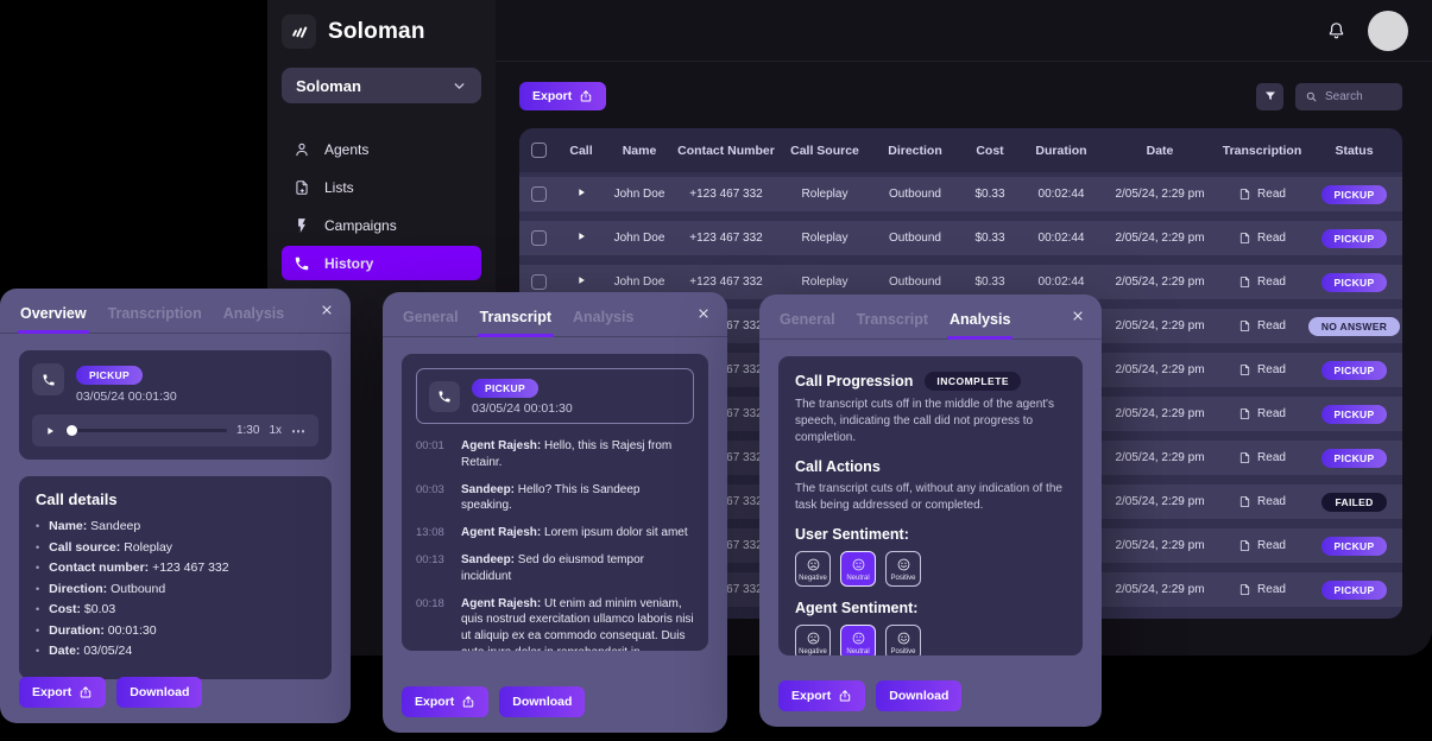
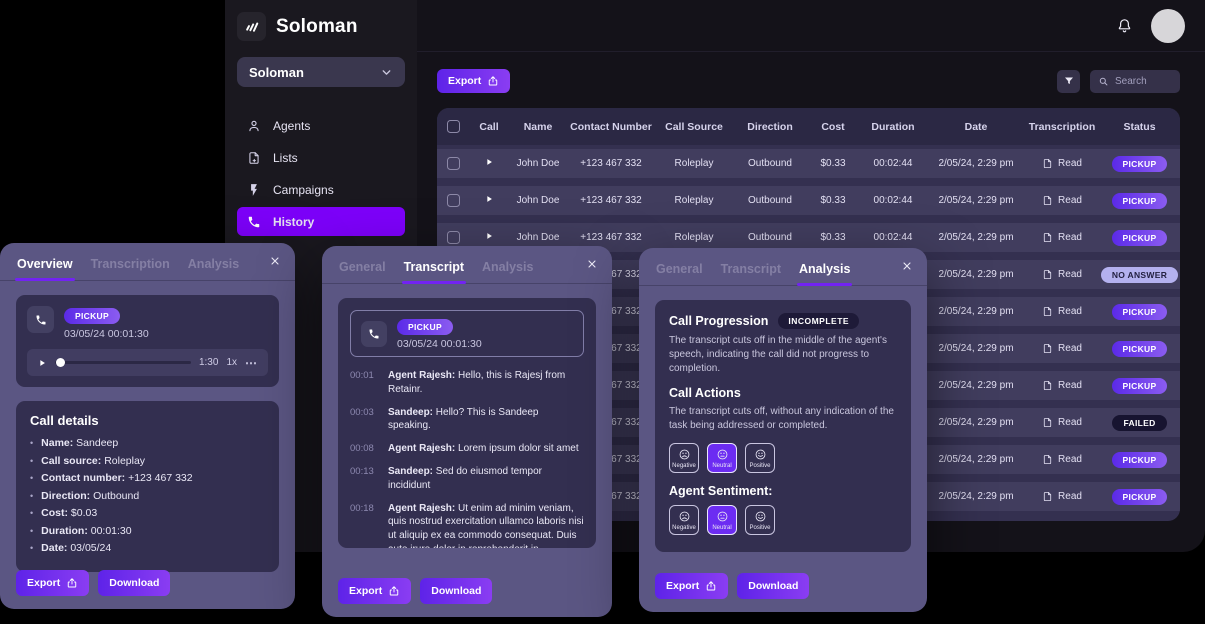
  Soloman
  Soloman
  Agents
  Lists
  Campaigns
  History
  Export
  Search
  Call
  Name
  Contact Number
  Call Source
  Direction
  Cost
  Duration
  Date
  Transcription
  Status
  John Doe
  +123 467 332
  Roleplay
  Outbound
  $0.33
  00:02:44
  2/05/24, 2:29 pm
  Read
  PICKUP
  John Doe
  +123 467 332
  Roleplay
  Outbound
  $0.33
  00:02:44
  2/05/24, 2:29 pm
  Read
  PICKUP
  John Doe
  +123 467 332
  Roleplay
  Outbound
  $0.33
  00:02:44
  2/05/24, 2:29 pm
  Read
  PICKUP
  2/05/24, 2:29 pm
  Read
  NO ANSWER
  2/05/24, 2:29 pm
  Read
  PICKUP
  2/05/24, 2:29 pm
  Read
  PICKUP
  2/05/24, 2:29 pm
  Read
  PICKUP
  2/05/24, 2:29 pm
  Read
  FAILED
  2/05/24, 2:29 pm
  Read
  PICKUP
  2/05/24, 2:29 pm
  Read
  PICKUP
  Overview
  Transcription
  Analysis
  PICKUP
  03/05/24 00:01:30
  1:30
  1x
  ⋯
  Call details
  •
  Name: Sandeep
  •
  Call source: Roleplay
  •
  Contact number: +123 467 332
  •
  Direction: Outbound
  •
  Cost: $0.03
  •
  Duration: 00:01:30
  •
  Date: 03/05/24
  Export
  Download
  General
  Transcript
  Analysis
  PICKUP
  03/05/24 00:01:30
  00:01
  Agent Rajesh: Hello, this is Rajesj from Retainr.
  00:03
  Sandeep: Hello? This is Sandeep speaking.
- 13:08
+ 00:08
  Agent Rajesh: Lorem ipsum dolor sit amet
  00:13
  Sandeep: Sed do eiusmod tempor incididunt
  00:18
  Agent Rajesh: Ut enim ad minim veniam, quis nostrud exercitation ullamco laboris nisi ut aliquip ex ea commodo consequat. Duis
  Export
  Download
  General
  Transcript
  Analysis
  Call Progression
  INCOMPLETE
  The transcript cuts off in the middle of the agent's speech, indicating the call did not progress to completion.
  Call Actions
  The transcript cuts off, without any indication of the task being addressed or completed.
- User Sentiment:
  Agent Sentiment:
  Export
  Download
